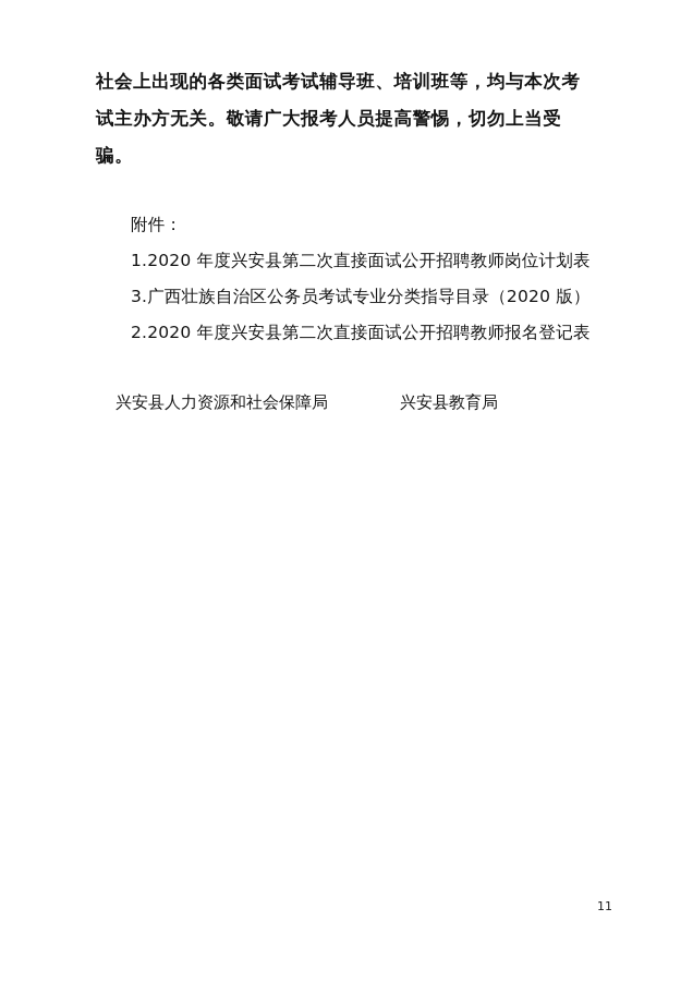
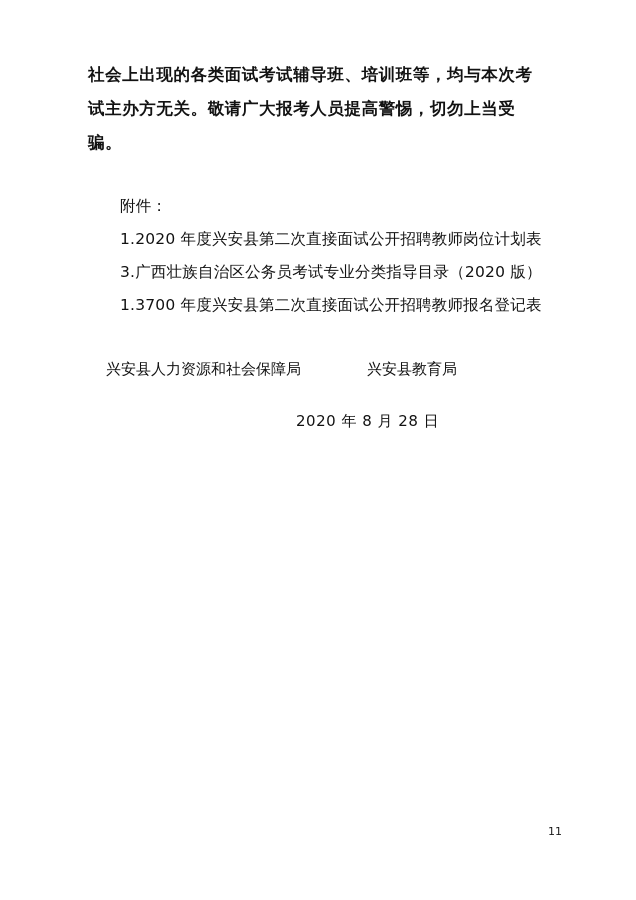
  社会上出现的各类面试考试辅导班、培训班等，均与本次考试主办方无关。敬请广大报考人员提高警惕，切勿上当受骗。
  附件：
  1.2020 年度兴安县第二次直接面试公开招聘教师岗位计划表
  3.广西壮族自治区公务员考试专业分类指导目录（2020 版）
- 2.2020 年度兴安县第二次直接面试公开招聘教师报名登记表
+ 1.3700 年度兴安县第二次直接面试公开招聘教师报名登记表
  兴安县人力资源和社会保障局
  兴安县教育局
+ 2020 年 8 月 28 日
  11
